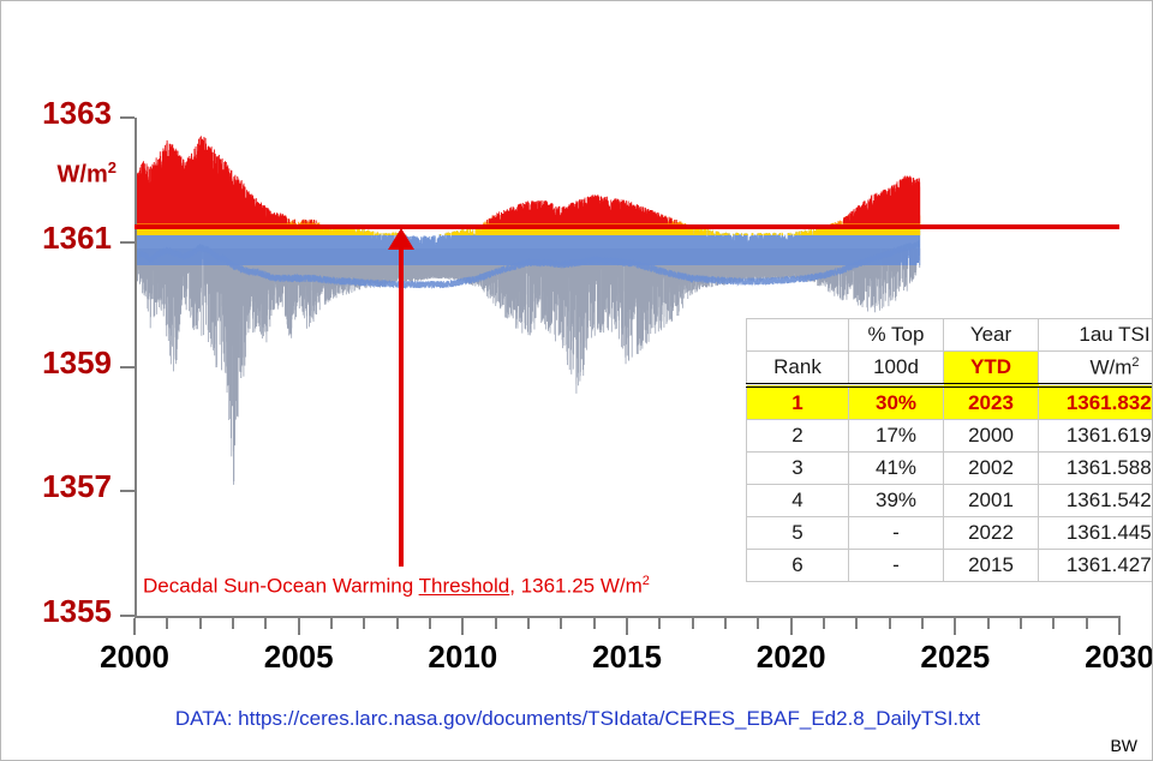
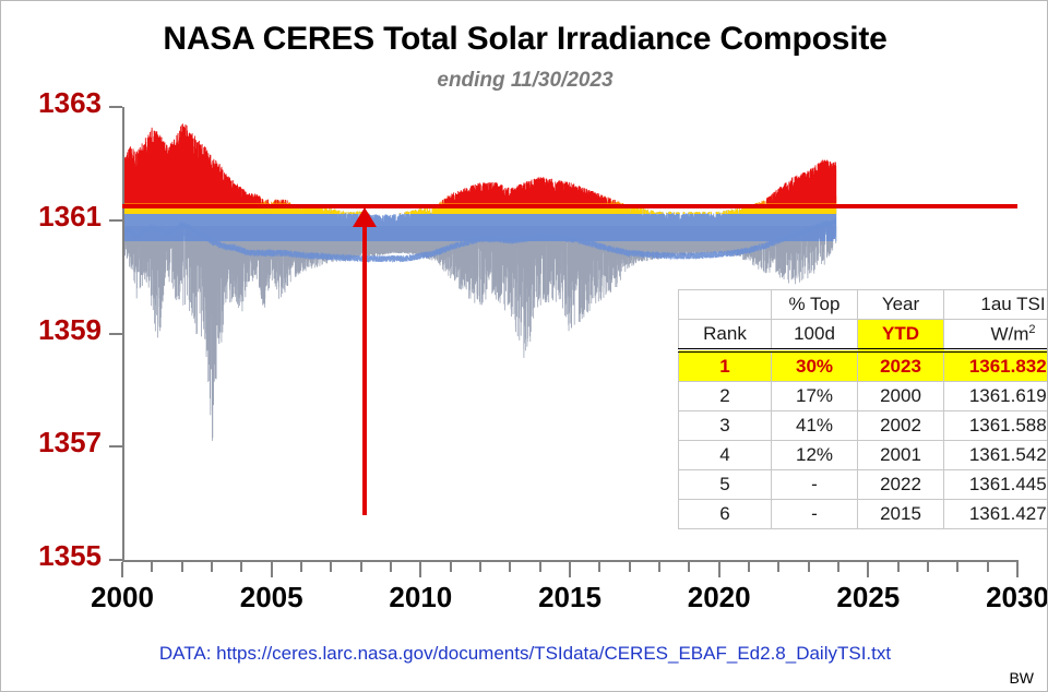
+ NASA CERES Total Solar Irradiance Composite
+ ending 11/30/2023
  1363
  1361
  1359
  1357
  1355
- W/m2
  2000
  2005
  2010
  2015
  2020
  2025
  2030
- Decadal Sun-Ocean Warming Threshold, 1361.25 W/m2
  	% Top	Year	1au TSI
  Rank	100d	YTD	W/m2
  1	30%	2023	1361.832
  2	17%	2000	1361.619
  3	41%	2002	1361.588
- 4	39%	2001	1361.542
+ 4	12%	2001	1361.542
  5	-	2022	1361.445
  6	-	2015	1361.427
  DATA: https://ceres.larc.nasa.gov/documents/TSIdata/CERES_EBAF_Ed2.8_DailyTSI.txt
  BW
